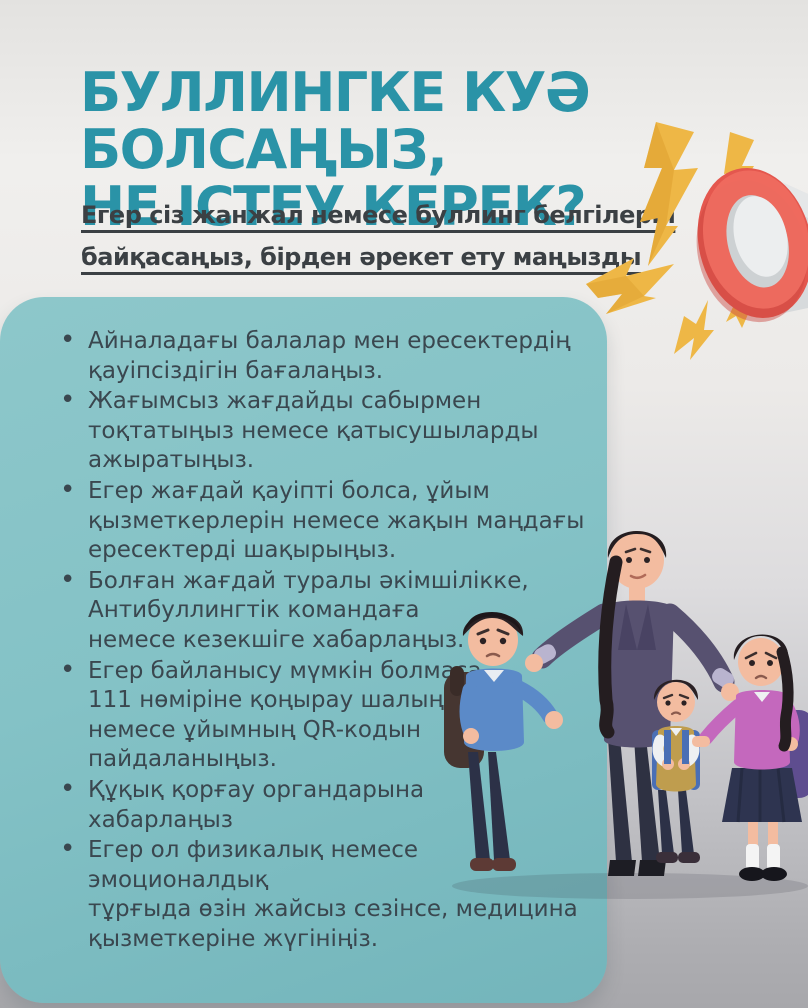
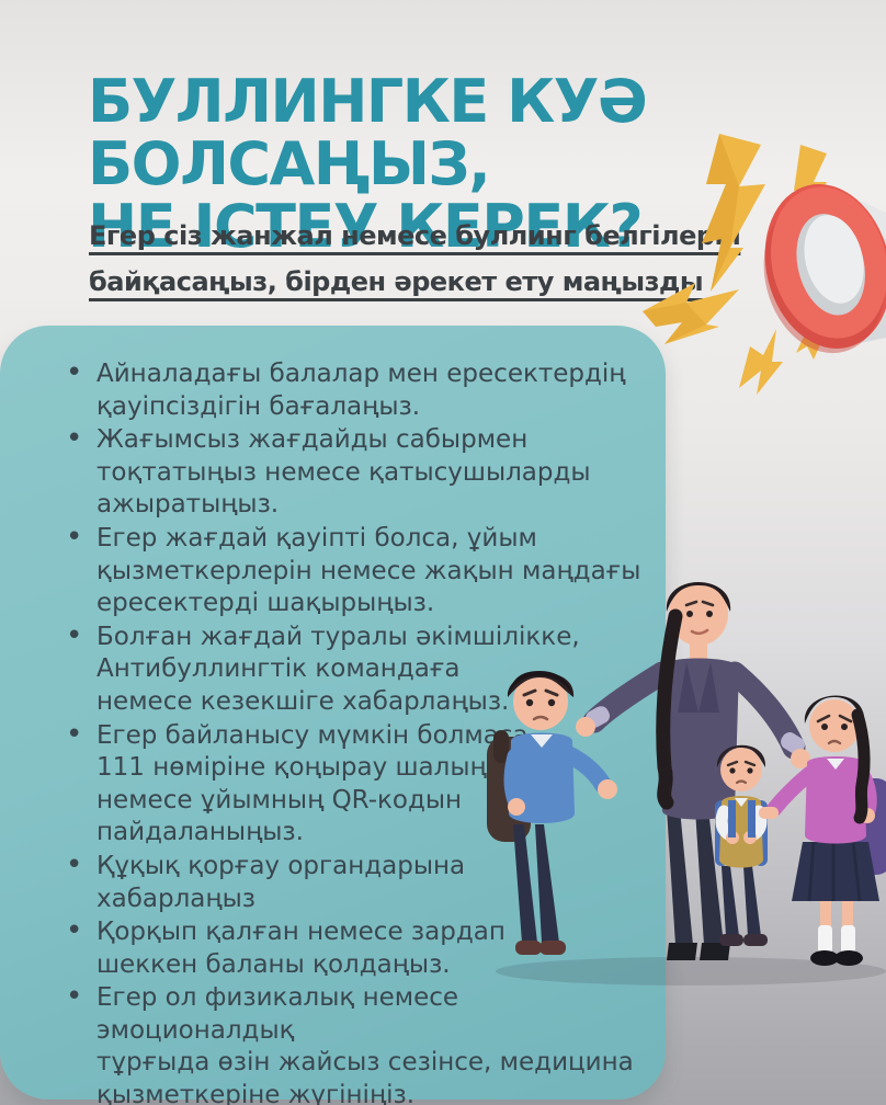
  БУЛЛИНГКЕ КУӘ
  БОЛСАҢЫЗ,
  НЕ ІСТЕУ КЕРЕК?
  Егер сіз жанжал немесе буллинг белгіле
  байқасаңыз, бірден әрекет ету маңызды
  Айналадағы балалар мен ересектердің
  қауіпсіздігін бағалаңыз.
  Жағымсыз жағдайды сабырмен
  тоқтатыңыз немесе қатысушыларды
  ажыратыңыз.
  Егер жағдай қауіпті болса, ұйым
  қызметкерлерін немесе жақын маңдағы
  ересектерді шақырыңыз.
  Болған жағдай туралы әкімшілікке,
  Антибуллингтік командаға
  немесе кезекшіге хабарлаңыз.
  Егер байланысу мүмкін болма
  111 нөміріне қоңырау шалың
  немесе ұйымның QR-кодын
  пайдаланыңыз.
  Құқық қорғау органдарына
  хабарлаңыз
+ Қорқып қалған немесе зардап
+ шеккен баланы қолдаңыз.
  Егер ол физикалық немесе эмоционалдық
  тұрғыда өзін жайсыз сезінсе, медицина
  қызметкеріне жүгініңіз.
